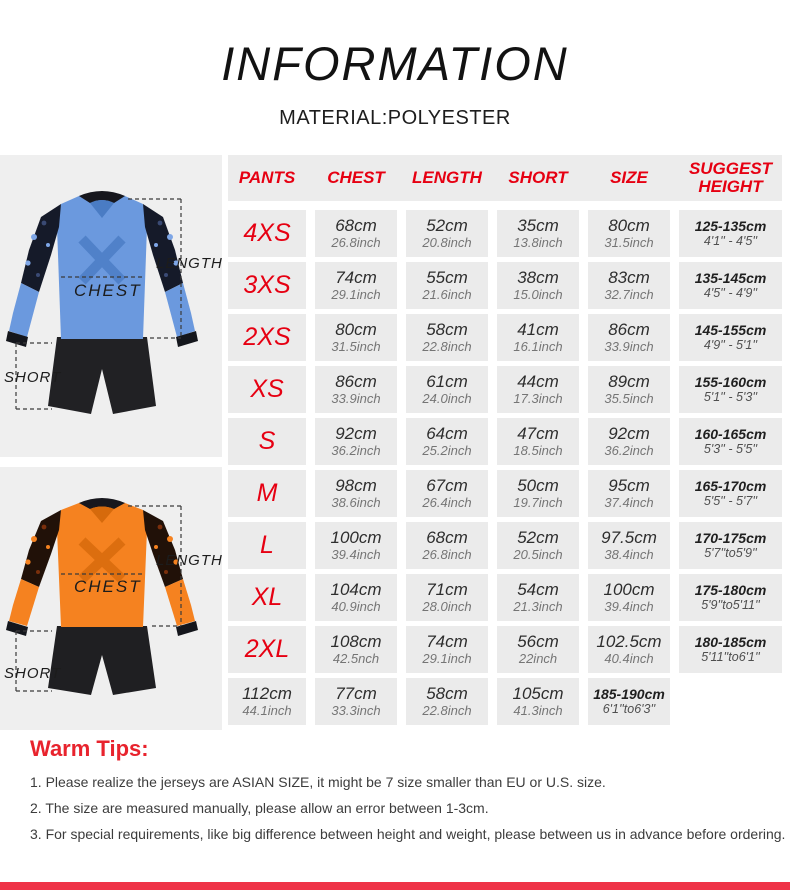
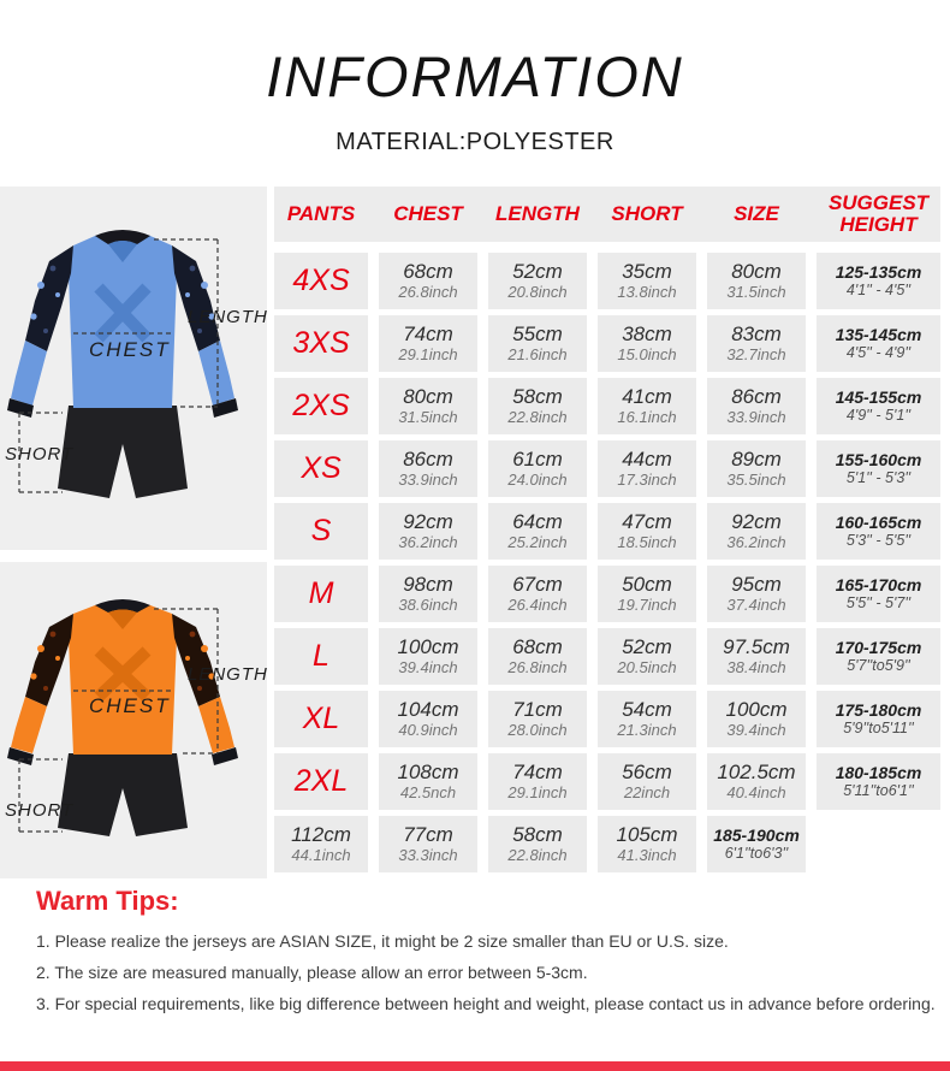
  INFORMATION
  MATERIAL:POLYESTER
  LENGTH
  CHEST
  SHORT
  LENGTH
  CHEST
  SHORT
  PANTS
  CHEST
  LENGTH
  SHORT
  SIZE
  SUGGEST HEIGHT
  4XS
  68cm
  26.8inch
  52cm
  20.8inch
  35cm
  13.8inch
  80cm
  31.5inch
  125-135cm
  4'1'' - 4'5''
  3XS
  74cm
  29.1inch
  55cm
  21.6inch
  38cm
  15.0inch
  83cm
  32.7inch
  135-145cm
  4'5'' - 4'9''
  2XS
  80cm
  31.5inch
  58cm
  22.8inch
  41cm
  16.1inch
  86cm
  33.9inch
  145-155cm
  4'9'' - 5'1''
  XS
  86cm
  33.9inch
  61cm
  24.0inch
  44cm
  17.3inch
  89cm
  35.5inch
  155-160cm
  5'1'' - 5'3''
  S
  92cm
  36.2inch
  64cm
  25.2inch
  47cm
  18.5inch
  92cm
  36.2inch
  160-165cm
  5'3'' - 5'5''
  M
  98cm
  38.6inch
  67cm
  26.4inch
  50cm
  19.7inch
  95cm
  37.4inch
  165-170cm
  5'5'' - 5'7''
  L
  100cm
  39.4inch
  68cm
  26.8inch
  52cm
  20.5inch
  97.5cm
  38.4inch
  170-175cm
  5'7''to5'9''
  XL
  104cm
  40.9inch
  71cm
  28.0inch
  54cm
  21.3inch
  100cm
  39.4inch
  175-180cm
  5'9''to5'11''
  2XL
  108cm
  42.5nch
  74cm
  29.1inch
  56cm
  22inch
  102.5cm
  40.4inch
  180-185cm
  5'11''to6'1''
  112cm
  44.1inch
  77cm
  33.3inch
  58cm
  22.8inch
  105cm
  41.3inch
  185-190cm
  6'1''to6'3''
  Warm Tips:
- 1. Please realize the jerseys are ASIAN SIZE, it might be 7 size smaller than EU or U.S. size.
+ 1. Please realize the jerseys are ASIAN SIZE, it might be 2 size smaller than EU or U.S. size.
- 2. The size are measured manually, please allow an error between 1-3cm.
+ 2. The size are measured manually, please allow an error between 5-3cm.
- 3. For special requirements, like big difference between height and weight, please between us in advance before ordering.
+ 3. For special requirements, like big difference between height and weight, please contact us in advance before ordering.
